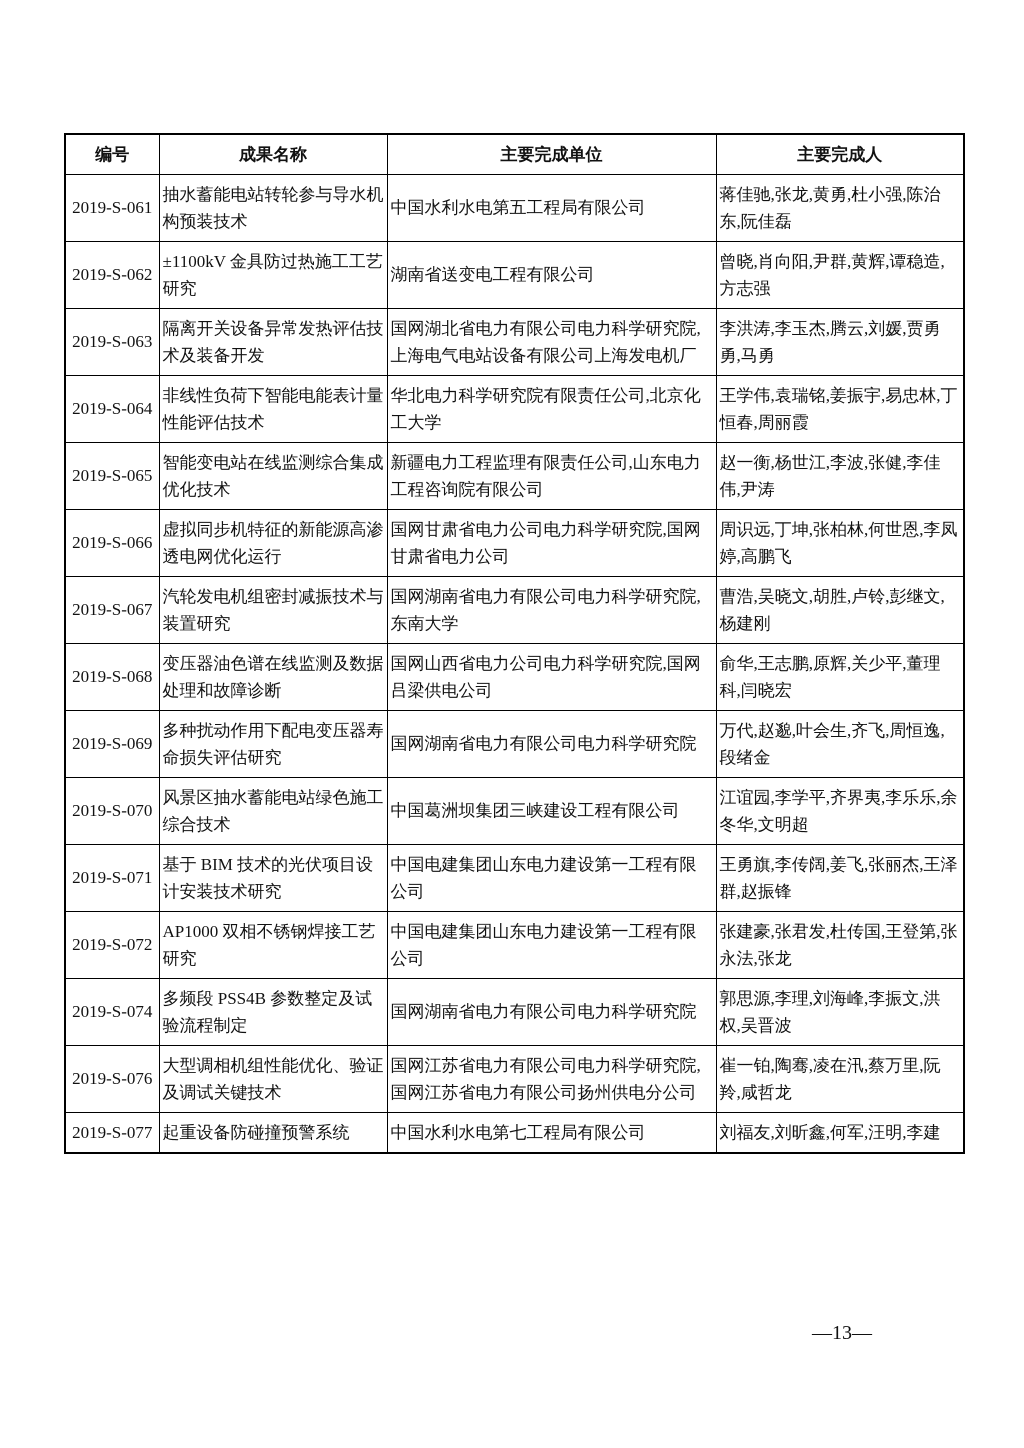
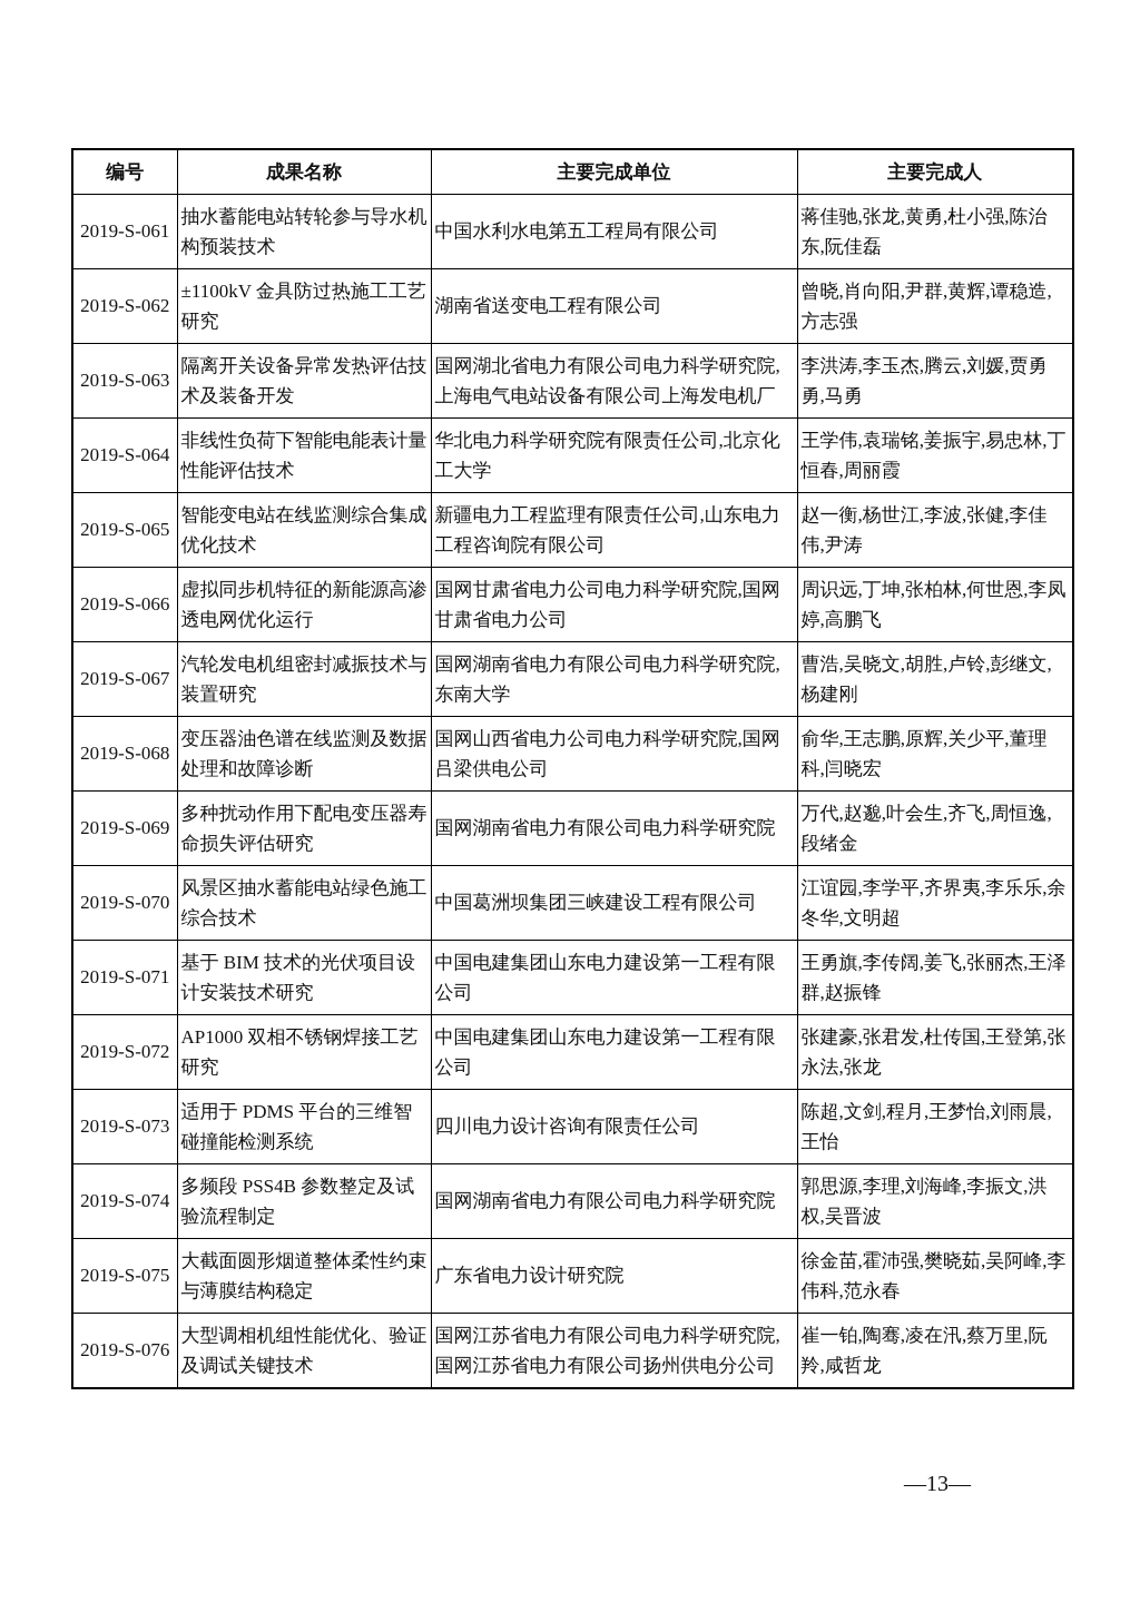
  编号	成果名称	主要完成单位	主要完成人
  2019-S-061	抽水蓄能电站转轮参与导水机构预装技术	中国水利水电第五工程局有限公司	蒋佳驰,张龙,黄勇,杜小强,陈治东,阮佳磊
  2019-S-062	±1100kV 金具防过热施工工艺研究	湖南省送变电工程有限公司	曾晓,肖向阳,尹群,黄辉,谭稳造,方志强
  2019-S-063	隔离开关设备异常发热评估技术及装备开发	国网湖北省电力有限公司电力科学研究院,上海电气电站设备有限公司上海发电机厂	李洪涛,李玉杰,腾云,刘媛,贾勇勇,马勇
  2019-S-064	非线性负荷下智能电能表计量性能评估技术	华北电力科学研究院有限责任公司,北京化工大学	王学伟,袁瑞铭,姜振宇,易忠林,丁恒春,周丽霞
  2019-S-065	智能变电站在线监测综合集成优化技术	新疆电力工程监理有限责任公司,山东电力工程咨询院有限公司	赵一衡,杨世江,李波,张健,李佳伟,尹涛
  2019-S-066	虚拟同步机特征的新能源高渗透电网优化运行	国网甘肃省电力公司电力科学研究院,国网甘肃省电力公司	周识远,丁坤,张柏林,何世恩,李凤婷,高鹏飞
  2019-S-067	汽轮发电机组密封减振技术与装置研究	国网湖南省电力有限公司电力科学研究院,东南大学	曹浩,吴晓文,胡胜,卢铃,彭继文,杨建刚
  2019-S-068	变压器油色谱在线监测及数据处理和故障诊断	国网山西省电力公司电力科学研究院,国网吕梁供电公司	俞华,王志鹏,原辉,关少平,董理科,闫晓宏
  2019-S-069	多种扰动作用下配电变压器寿命损失评估研究	国网湖南省电力有限公司电力科学研究院	万代,赵邈,叶会生,齐飞,周恒逸,段绪金
  2019-S-070	风景区抽水蓄能电站绿色施工综合技术	中国葛洲坝集团三峡建设工程有限公司	江谊园,李学平,齐界夷,李乐乐,余冬华,文明超
  2019-S-071	基于 BIM 技术的光伏项目设计安装技术研究	中国电建集团山东电力建设第一工程有限公司	王勇旗,李传阔,姜飞,张丽杰,王泽群,赵振锋
  2019-S-072	AP1000 双相不锈钢焊接工艺研究	中国电建集团山东电力建设第一工程有限公司	张建豪,张君发,杜传国,王登第,张永法,张龙
+ 2019-S-073	适用于 PDMS 平台的三维智碰撞能检测系统	四川电力设计咨询有限责任公司	陈超,文剑,程月,王梦怡,刘雨晨,王怡
  2019-S-074	多频段 PSS4B 参数整定及试验流程制定	国网湖南省电力有限公司电力科学研究院	郭思源,李理,刘海峰,李振文,洪权,吴晋波
+ 2019-S-075	大截面圆形烟道整体柔性约束与薄膜结构稳定	广东省电力设计研究院	徐金苗,霍沛强,樊晓茹,吴阿峰,李伟科,范永春
  2019-S-076	大型调相机组性能优化、验证及调试关键技术	国网江苏省电力有限公司电力科学研究院,国网江苏省电力有限公司扬州供电分公司	崔一铂,陶骞,凌在汛,蔡万里,阮羚,咸哲龙
- 2019-S-077	起重设备防碰撞预警系统	中国水利水电第七工程局有限公司	刘福友,刘昕鑫,何军,汪明,李建
  —13—
